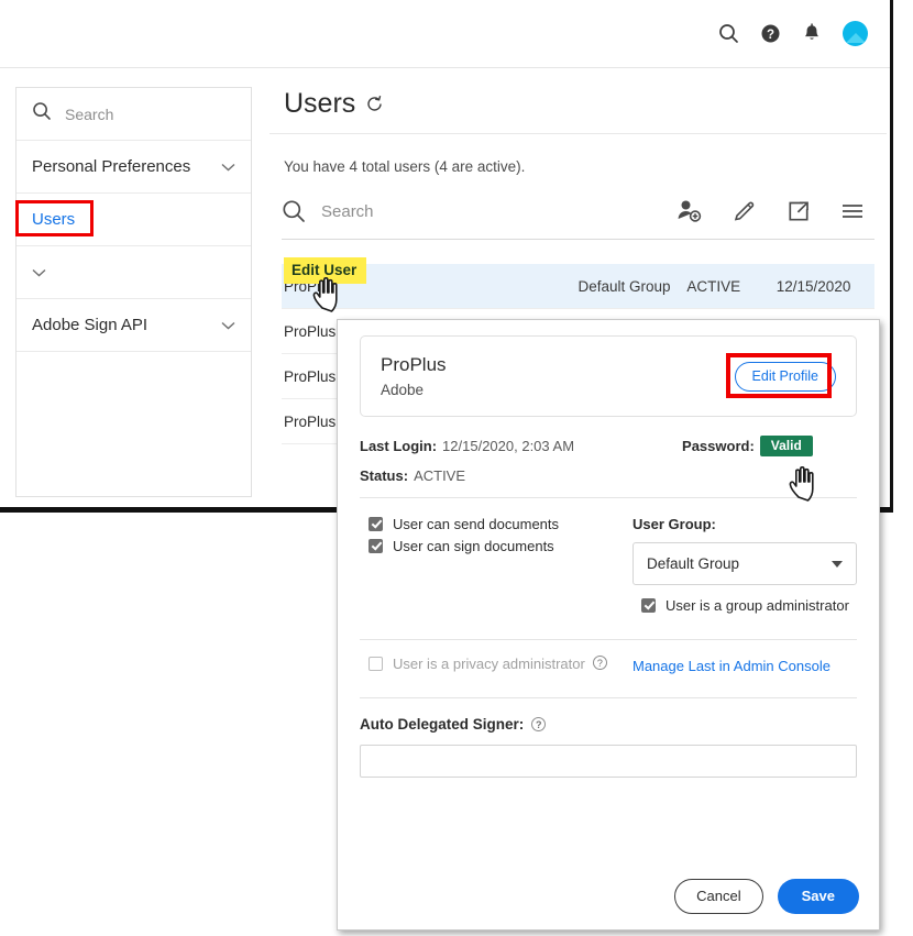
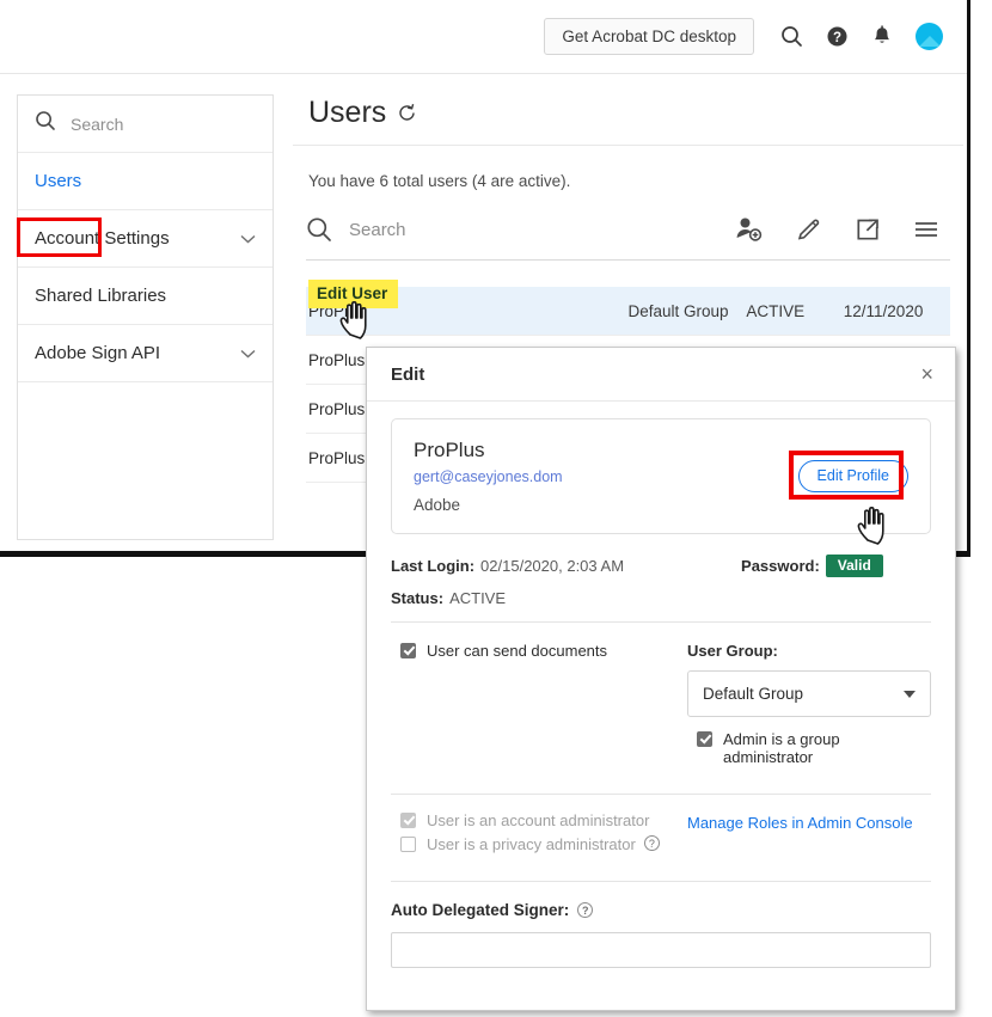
+ Get Acrobat DC desktop
  ?
  Search
- Personal Preferences
  Users
+ Account Settings
+ Shared Libraries
  Adobe Sign API
  Users
- You have 4 total users (4 are active).
+ You have 6 total users (4 are active).
  Search
  ProPl
  Default Group
  ACTIVE
- 12/15/2020
+ 12/11/2020
  ProPlus
  ProPlus
  ProPlus
  Edit User
+ Edit
+ ×
  ProPlus
+ gert@caseyjones.dom
  Adobe
  Edit Profile
  Last Login:
- 12/15/2020, 2:03 AM
+ 02/15/2020, 2:03 AM
  Password:
  Valid
  Status:
  ACTIVE
  User can send documents
- User can sign documents
  User Group:
  Default Group
- User is a group administrator
+ Admin is a group administrator
+ User is an account administrator
  User is a privacy administrator
  ?
- Manage Last in Admin Console
+ Manage Roles in Admin Console
  Auto Delegated Signer:
  ?
- Cancel
- Save
